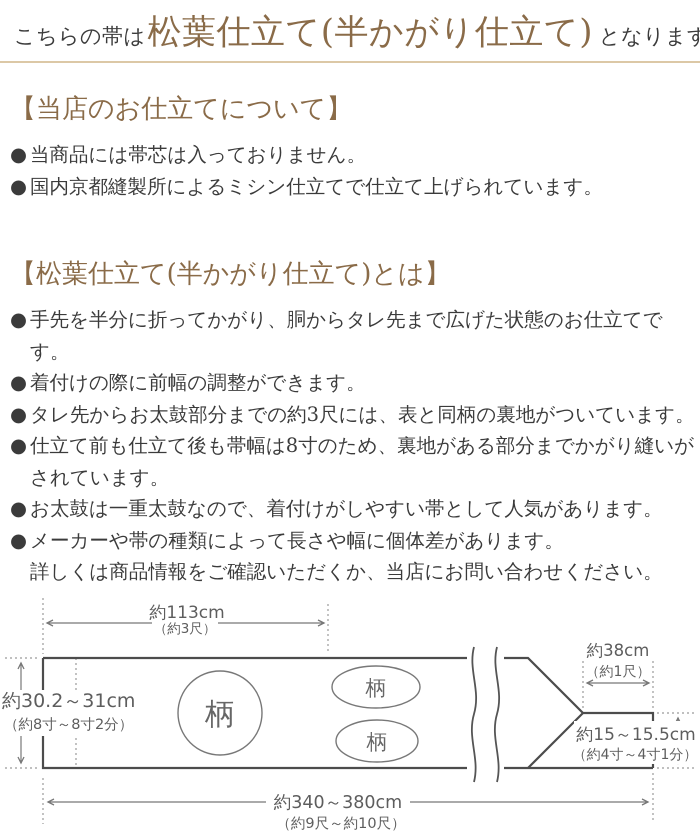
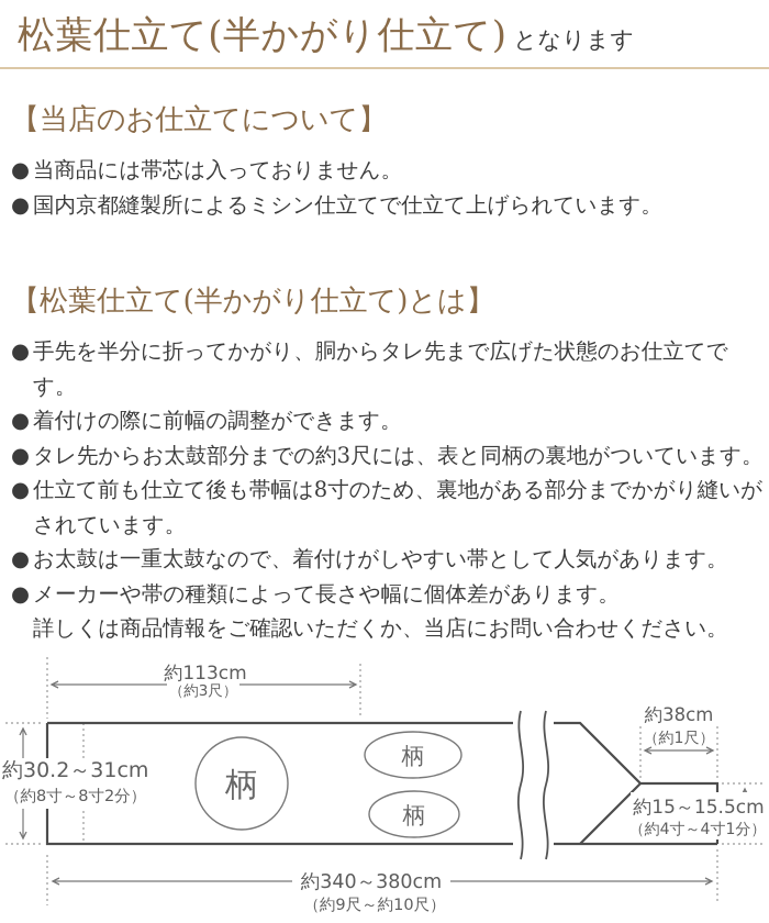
- こちらの帯は
  松葉仕立て(半かがり仕立て)
  となります
  【当店のお仕立てについて】
  ●
  当商品には帯芯は入っておりません。
  ●
  国内京都縫製所によるミシン仕立てで仕立て上げられています。
  【松葉仕立て(半かがり仕立て)とは】
  ●
  手先を半分に折ってかがり、胴からタレ先まで広げた状態のお仕立てです。
  ●
  着付けの際に前幅の調整ができます。
  ●
  タレ先からお太鼓部分までの約3尺には、表と同柄の裏地がついています。
  ●
  仕立て前も仕立て後も帯幅は8寸のため、裏地がある部分までかがり縫いが
  されています。
  ●
  お太鼓は一重太鼓なので、着付けがしやすい帯として人気があります。
  ●
  メーカーや帯の種類によって長さや幅に個体差があります。
  詳しくは商品情報をご確認いただくか、当店にお問い合わせください。
  約113cm
  （約3尺）
  約30.2～31cm
  （約8寸～8寸2分）
  約38cm
  （約1尺）
  約15～15.5cm
  （約4寸～4寸1分）
  約340～380cm
  （約9尺～約10尺）
  柄
  柄
  柄
